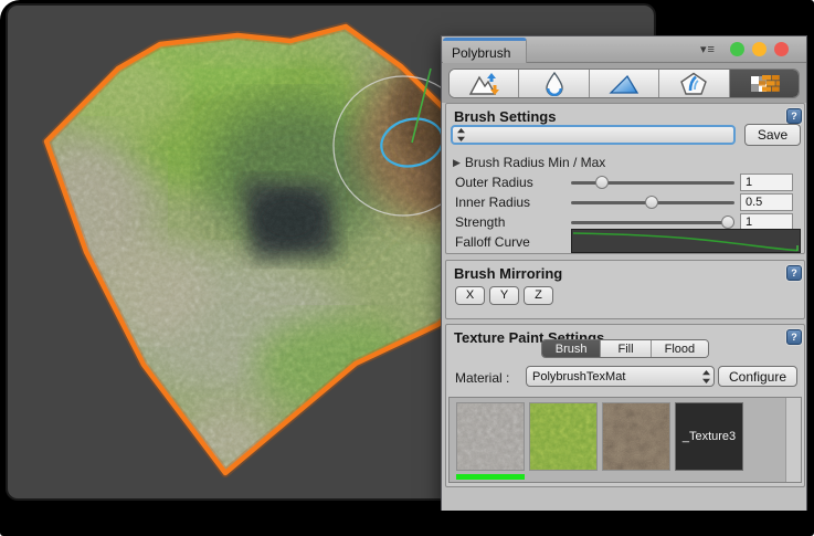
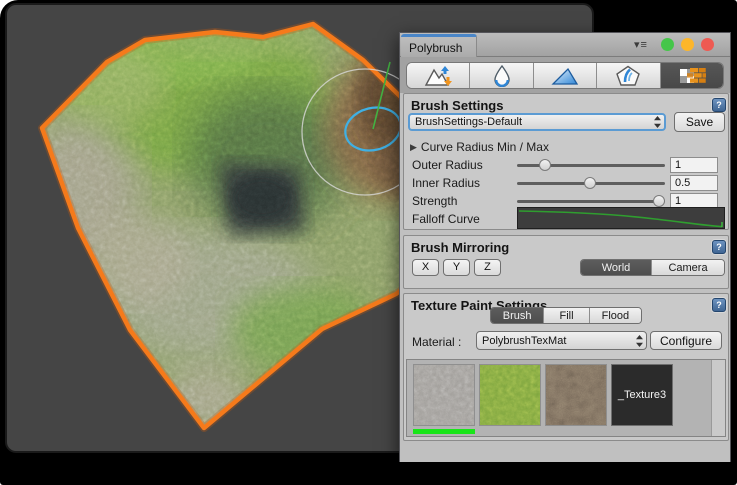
  Polybrush
  ▾≡
  Brush Settings
  ?
+ BrushSettings-Default
  Save
- ▶ Brush Radius Min / Max
+ ▶ Curve Radius Min / Max
  Outer Radius
  1
  Inner Radius
  0.5
  Strength
  1
  Falloff Curve
  Brush Mirroring
  ?
  X
  Y
  Z
+ World
+ Camera
  Texture Paint Settings
  ?
  Brush
  Fill
  Flood
  Material :
  PolybrushTexMat
  Configure
  _Texture3
